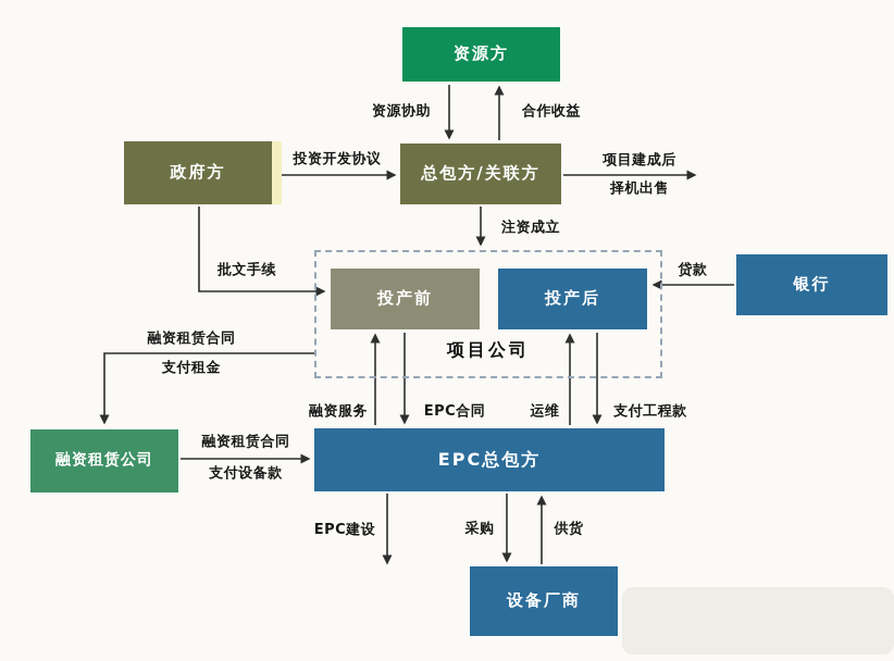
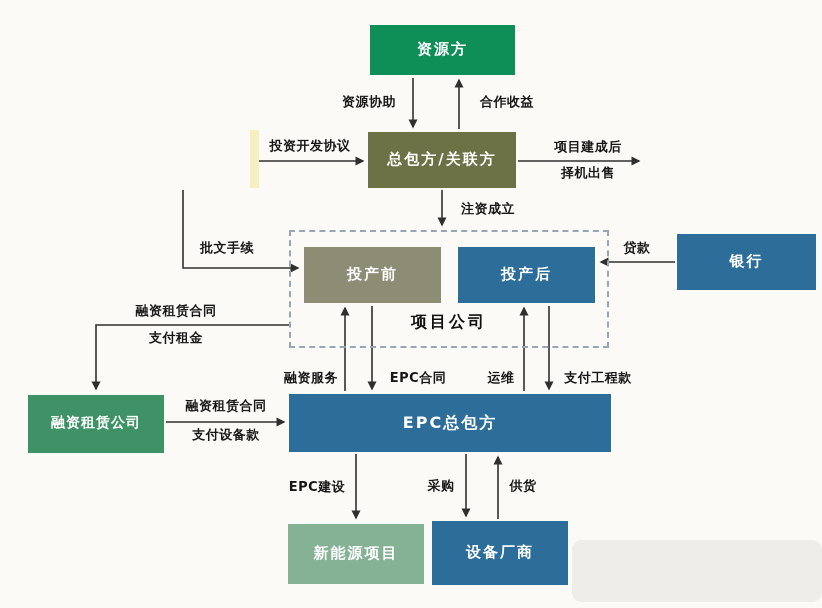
  项目公司
  资源方
- 政府方
  总包方/关联方
  投产前
  投产后
  银行
  融资租赁公司
  EPC总包方
+ 新能源项目
  设备厂商
  资源协助
  合作收益
  投资开发协议
  项目建成后
  择机出售
  注资成立
  批文手续
  贷款
  融资租赁合同
  支付租金
  融资租赁合同
  支付设备款
  融资服务
  EPC合同
  运维
  支付工程款
  EPC建设
  采购
  供货
